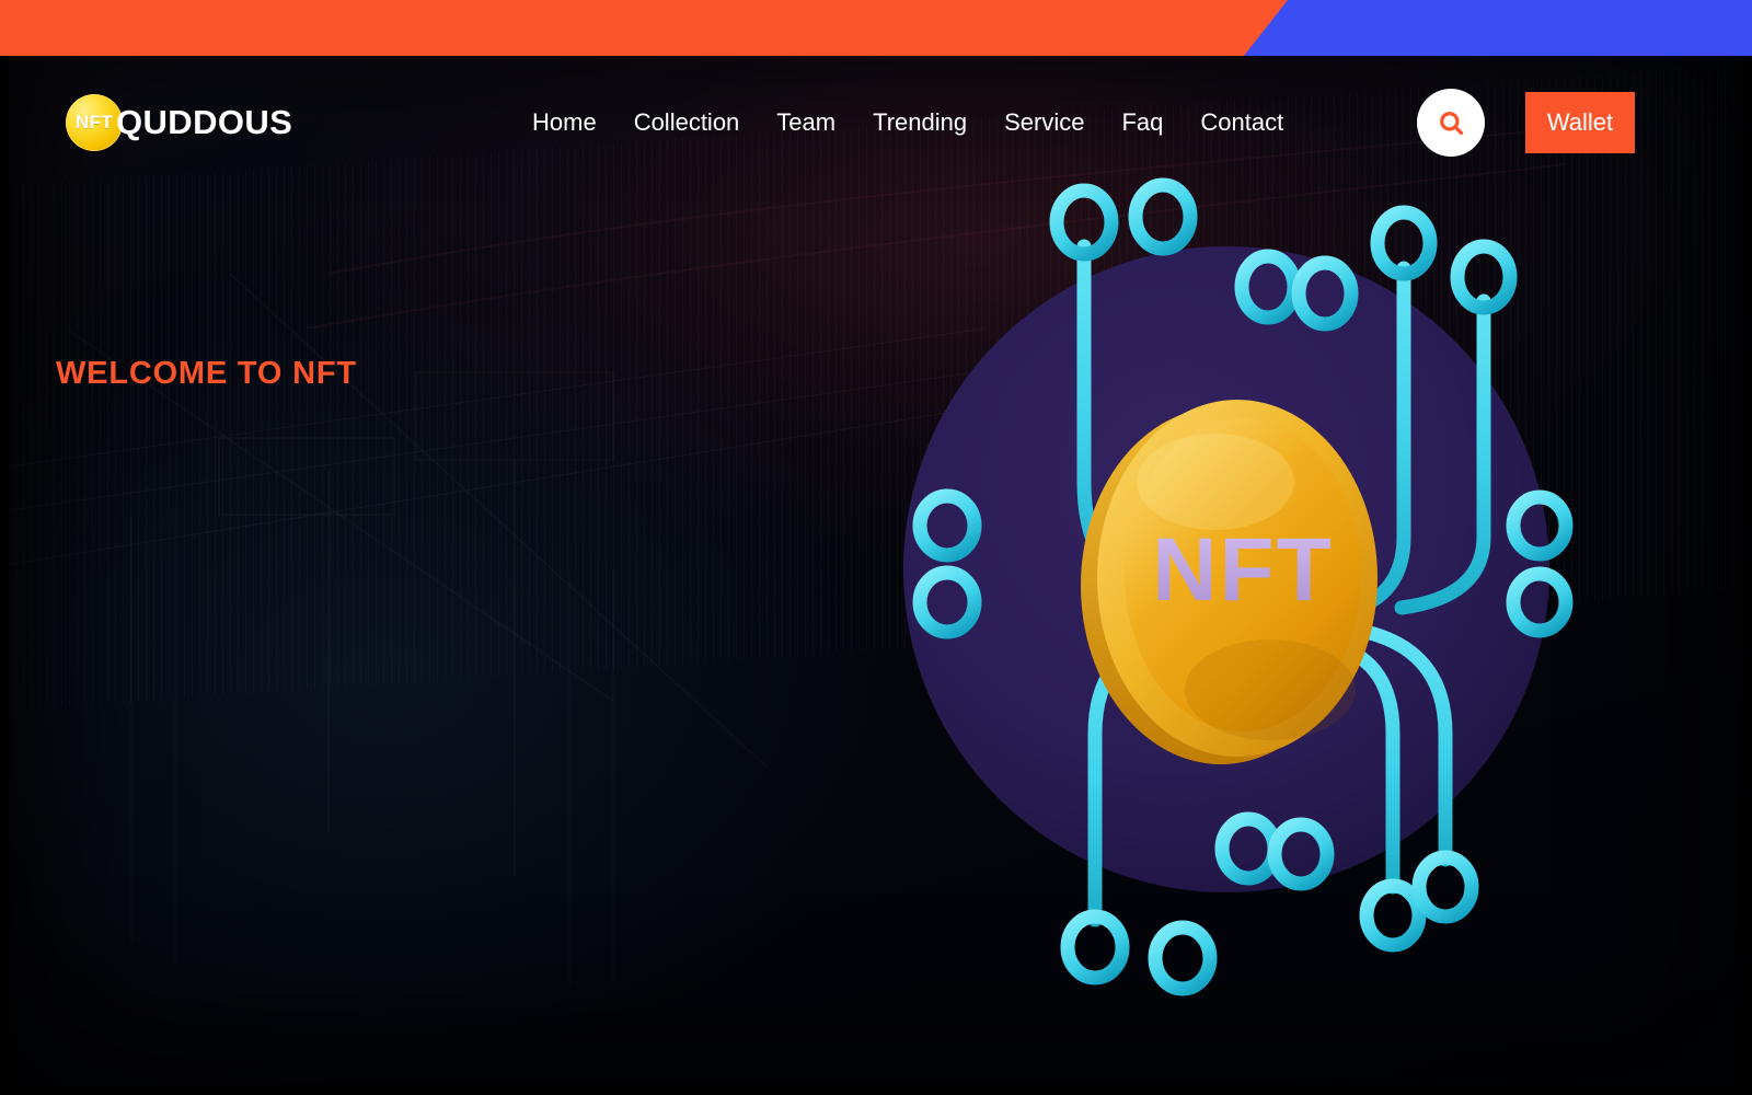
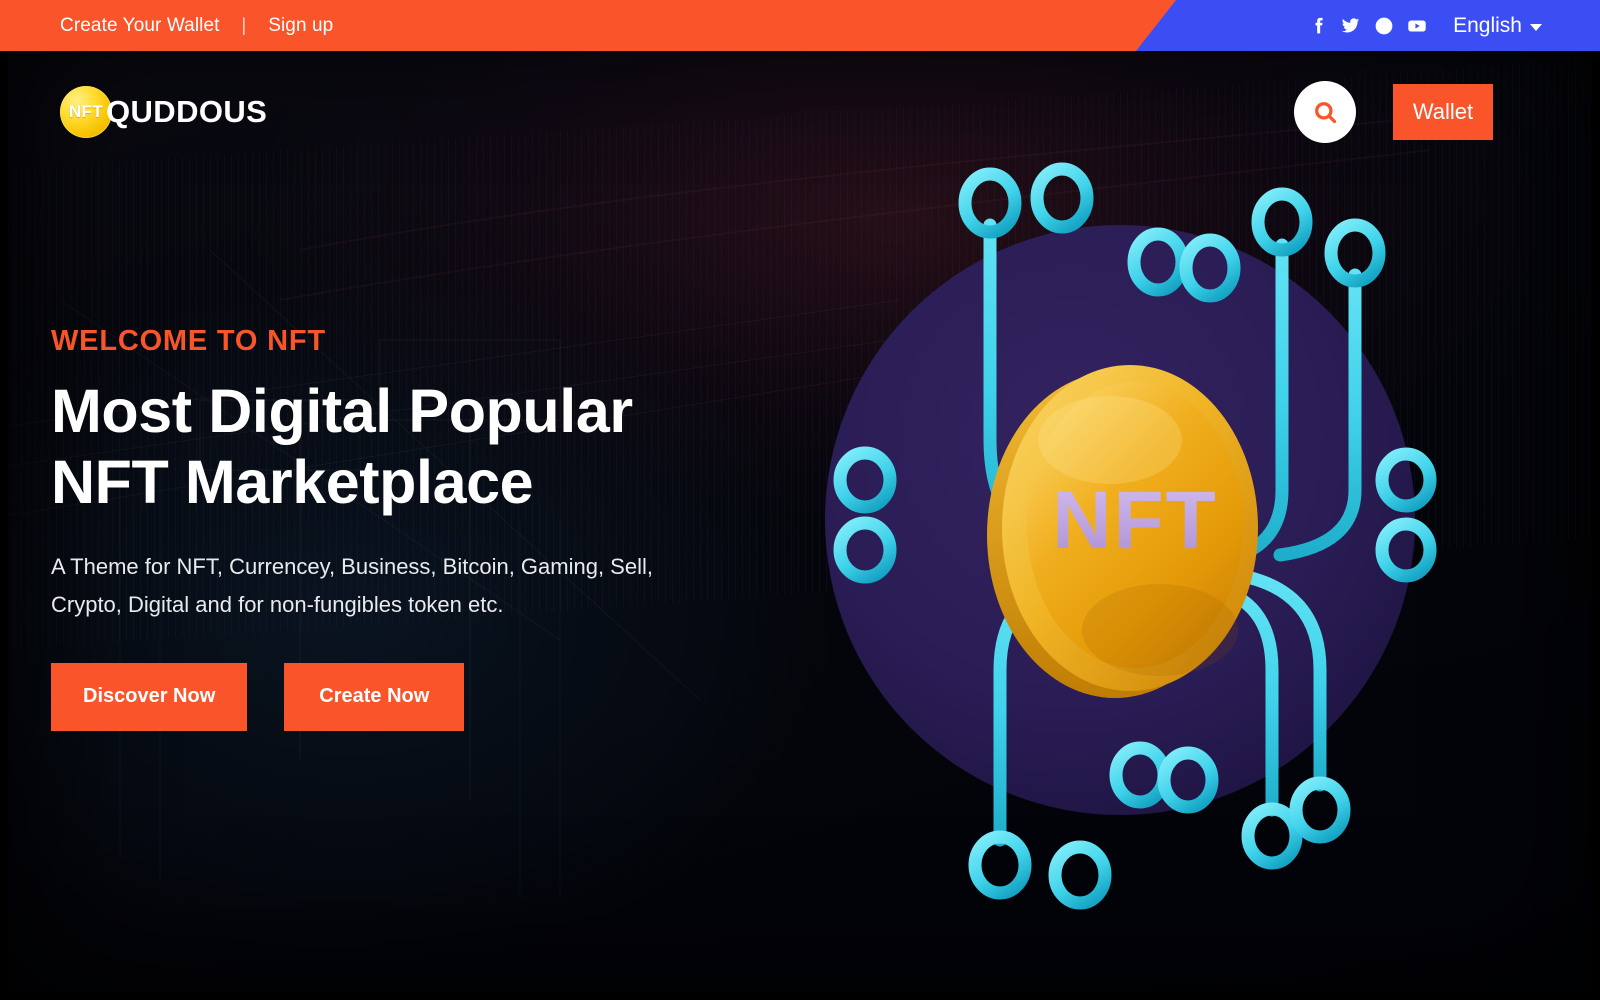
  NFT
  WELCOME TO NFT
+ Most Digital Popular
+ NFT Marketplace
+ A Theme for NFT, Currencey, Business, Bitcoin, Gaming, Sell, Crypto, Digital and for non-fungibles token etc.
+ Discover Now
+ Create Now
+ Create Your Wallet
+ |
+ Sign up
+ English
  NFT
  QUDDOUS
- Home
- Collection
- Team
- Trending
- Service
- Faq
- Contact
  Wallet
